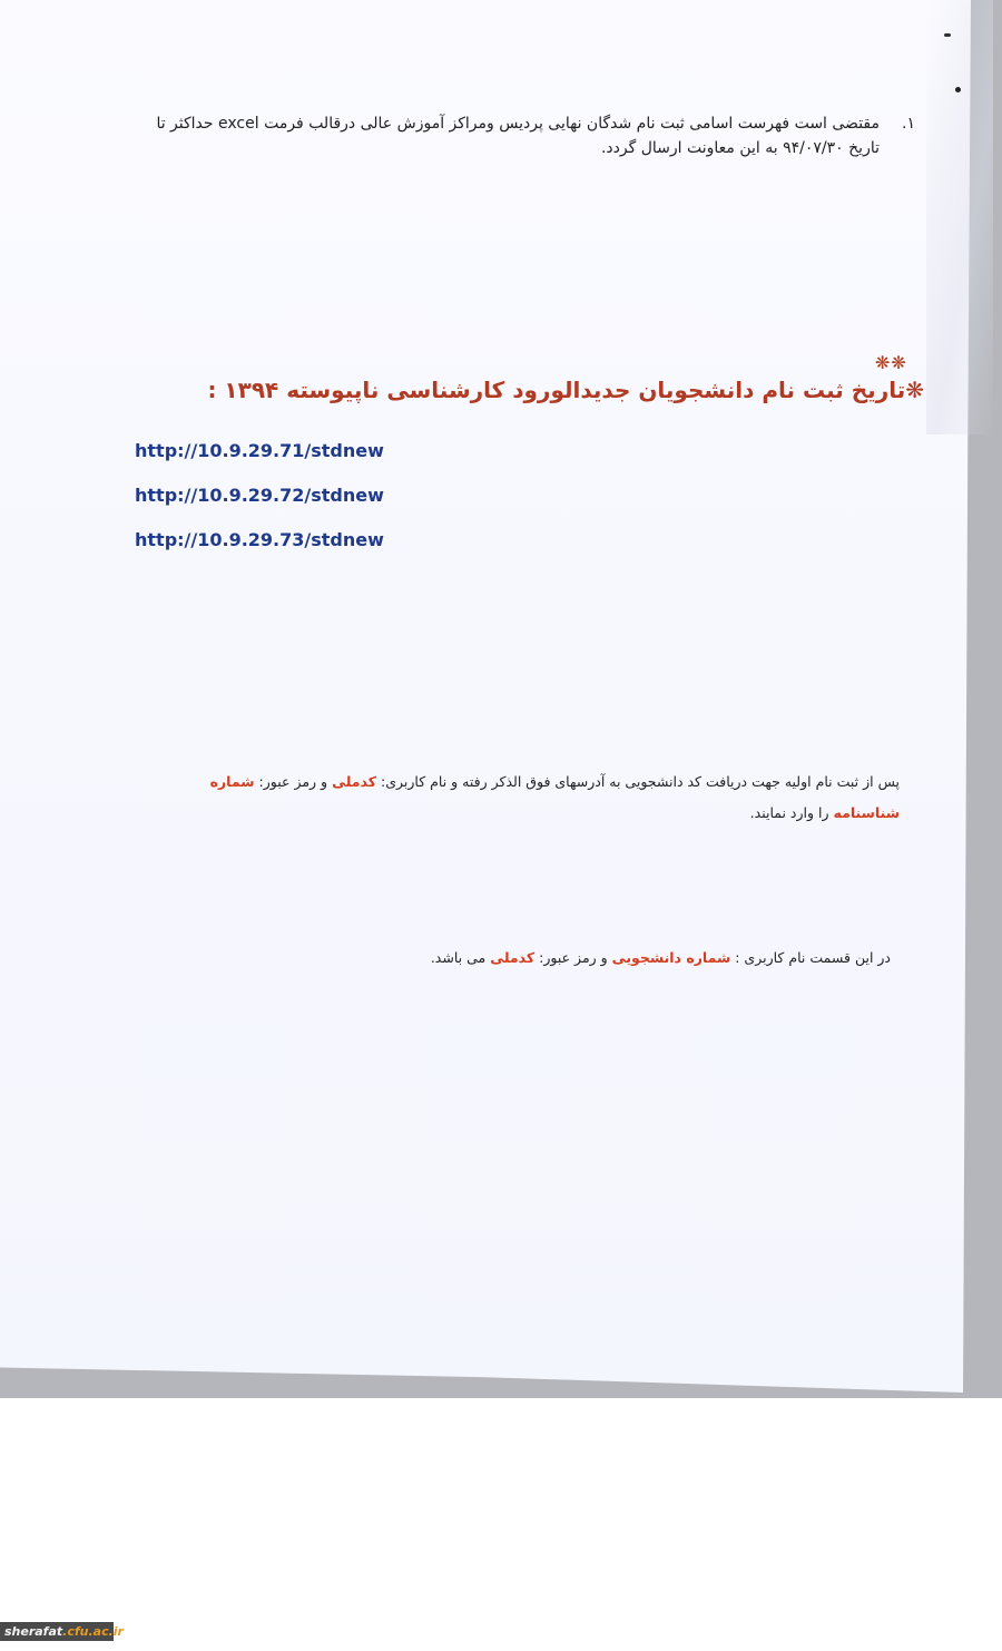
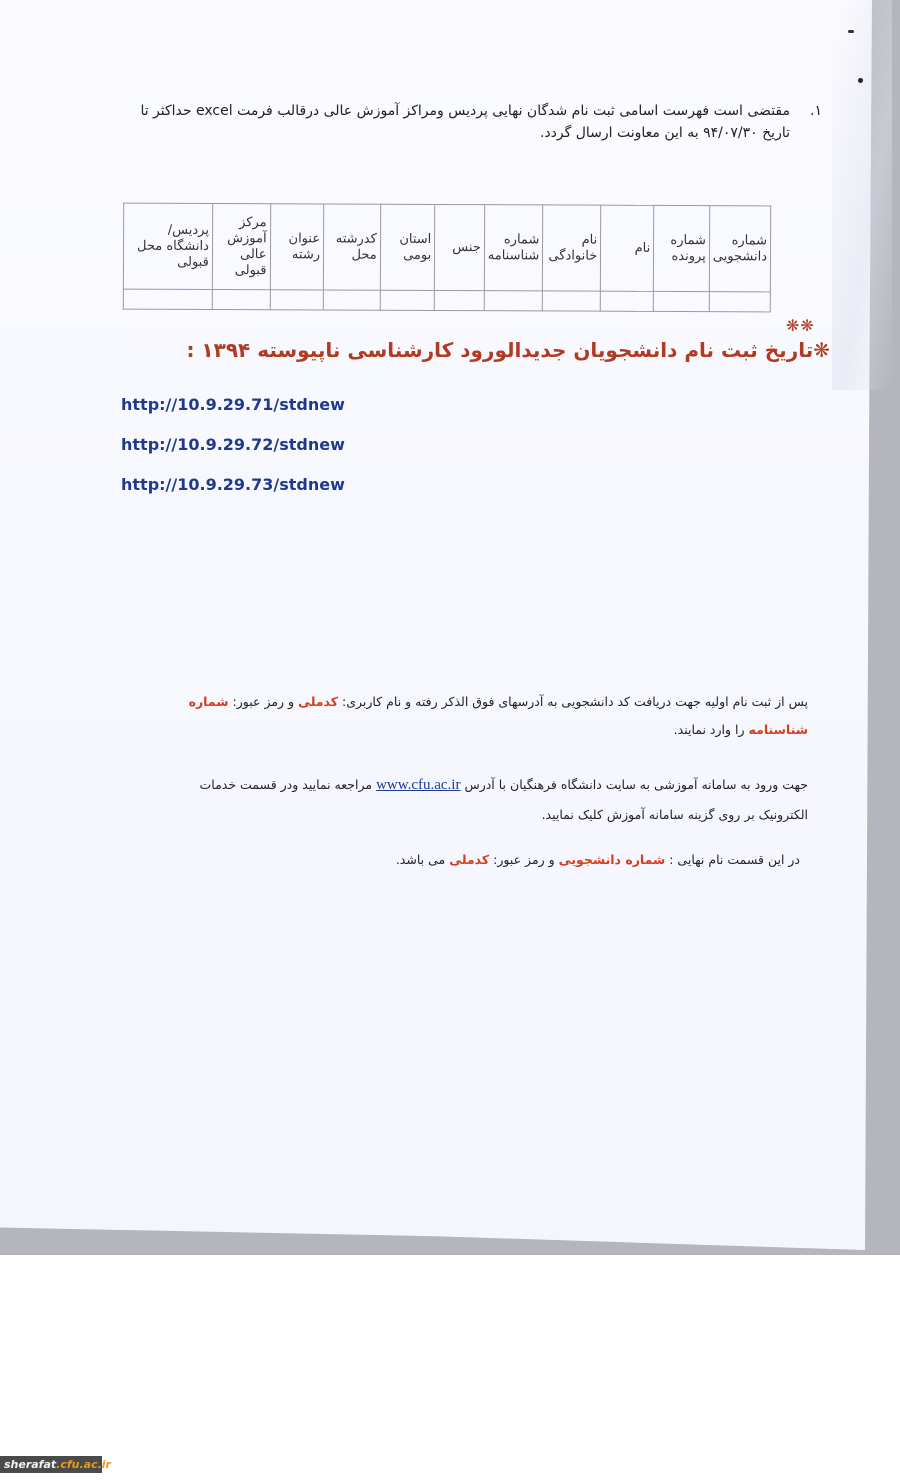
  ۱.
  مقتضی است فهرست اسامی ثبت نام شدگان نهایی پردیس ومراکز آموزش عالی درقالب فرمت excel حداکثر تا تاریخ ۹۴/۰۷/۳۰ به این معاونت ارسال گردد.
+ شماره دانشجویی	شماره پرونده	نام	نام خانوادگی	شماره شناسنامه	جنس	استان بومی	کدرشته محل	عنوان رشته	مرکز آموزش عالی قبولی	پردیس/دانشگاه محل قبولی
  ❋❋
  ❋تاریخ ثبت نام دانشجویان جدیدالورود کارشناسی ناپیوسته ۱۳۹۴ :
  http://10.9.29.71/stdnew
  http://10.9.29.72/stdnew
  http://10.9.29.73/stdnew
  پس از ثبت نام اولیه جهت دریافت کد دانشجویی به آدرسهای فوق الذکر رفته و نام کاربری: کدملی و رمز عبور: شماره شناسنامه را وارد نمایند.
+ جهت ورود به سامانه آموزشی به سایت دانشگاه فرهنگیان با آدرس www.cfu.ac.ir مراجعه نمایید ودر قسمت خدمات الکترونیک بر روی گزینه سامانه آموزش کلیک نمایید.
- در این قسمت نام کاربری : شماره دانشجویی و رمز عبور: کدملی می باشد.
+ در این قسمت نام نهایی : شماره دانشجویی و رمز عبور: کدملی می باشد.
  sherafat.cfu.ac.ir
